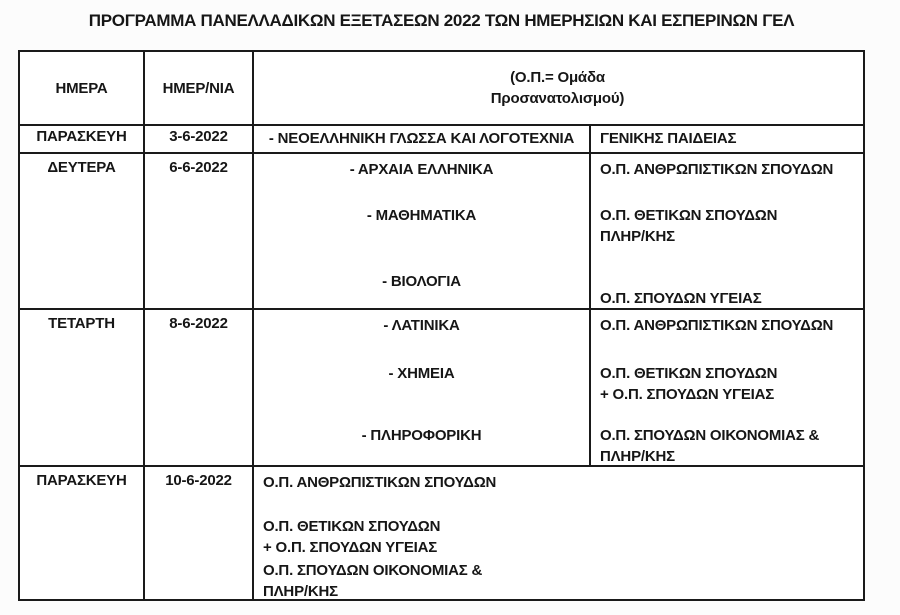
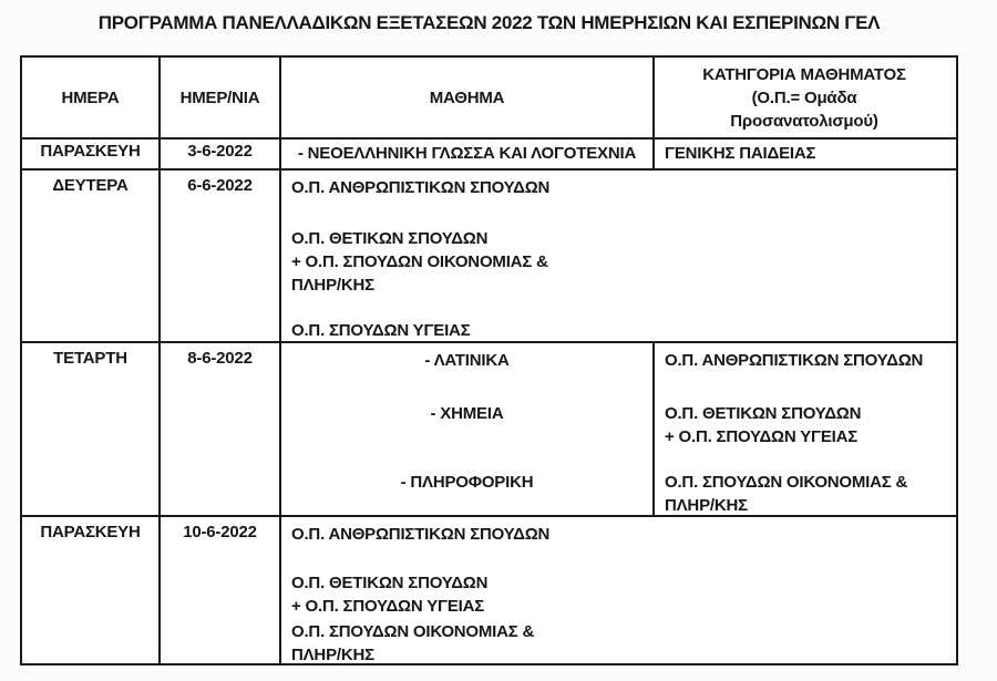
  ΠΡΟΓΡΑΜΜΑ ΠΑΝΕΛΛΑΔΙΚΩΝ ΕΞΕΤΑΣΕΩΝ 2022 ΤΩΝ ΗΜΕΡΗΣΙΩΝ ΚΑΙ ΕΣΠΕΡΙΝΩΝ ΓΕΛ
  ΗΜΕΡΑ
  ΗΜΕΡ/ΝΙΑ
+ ΜΑΘΗΜΑ
+ ΚΑΤΗΓΟΡΙΑ ΜΑΘΗΜΑΤΟΣ
  (Ο.Π.= Ομάδα
  Προσανατολισμού)
  ΠΑΡΑΣΚΕΥΗ
  3-6-2022
  - ΝΕΟΕΛΛΗΝΙΚΗ ΓΛΩΣΣΑ ΚΑΙ ΛΟΓΟΤΕΧΝΙΑ
  ΓΕΝΙΚΗΣ ΠΑΙΔΕΙΑΣ
  ΔΕΥΤΕΡΑ
  6-6-2022
- - ΑΡΧΑΙΑ ΕΛΛΗΝΙΚΑ
- - ΜΑΘΗΜΑΤΙΚΑ
- - ΒΙΟΛΟΓΙΑ
  Ο.Π. ΑΝΘΡΩΠΙΣΤΙΚΩΝ ΣΠΟΥΔΩΝ
  Ο.Π. ΘΕΤΙΚΩΝ ΣΠΟΥΔΩΝ
+ + Ο.Π. ΣΠΟΥΔΩΝ ΟΙΚΟΝΟΜΙΑΣ &
  ΠΛΗΡ/ΚΗΣ
  Ο.Π. ΣΠΟΥΔΩΝ ΥΓΕΙΑΣ
  ΤΕΤΑΡΤΗ
  8-6-2022
  - ΛΑΤΙΝΙΚΑ
  - ΧΗΜΕΙΑ
  - ΠΛΗΡΟΦΟΡΙΚΗ
  Ο.Π. ΑΝΘΡΩΠΙΣΤΙΚΩΝ ΣΠΟΥΔΩΝ
  Ο.Π. ΘΕΤΙΚΩΝ ΣΠΟΥΔΩΝ
  + Ο.Π. ΣΠΟΥΔΩΝ ΥΓΕΙΑΣ
  Ο.Π. ΣΠΟΥΔΩΝ ΟΙΚΟΝΟΜΙΑΣ &
  ΠΛΗΡ/ΚΗΣ
  ΠΑΡΑΣΚΕΥΗ
  10-6-2022
  Ο.Π. ΑΝΘΡΩΠΙΣΤΙΚΩΝ ΣΠΟΥΔΩΝ
  Ο.Π. ΘΕΤΙΚΩΝ ΣΠΟΥΔΩΝ
  + Ο.Π. ΣΠΟΥΔΩΝ ΥΓΕΙΑΣ
  Ο.Π. ΣΠΟΥΔΩΝ ΟΙΚΟΝΟΜΙΑΣ &
  ΠΛΗΡ/ΚΗΣ
